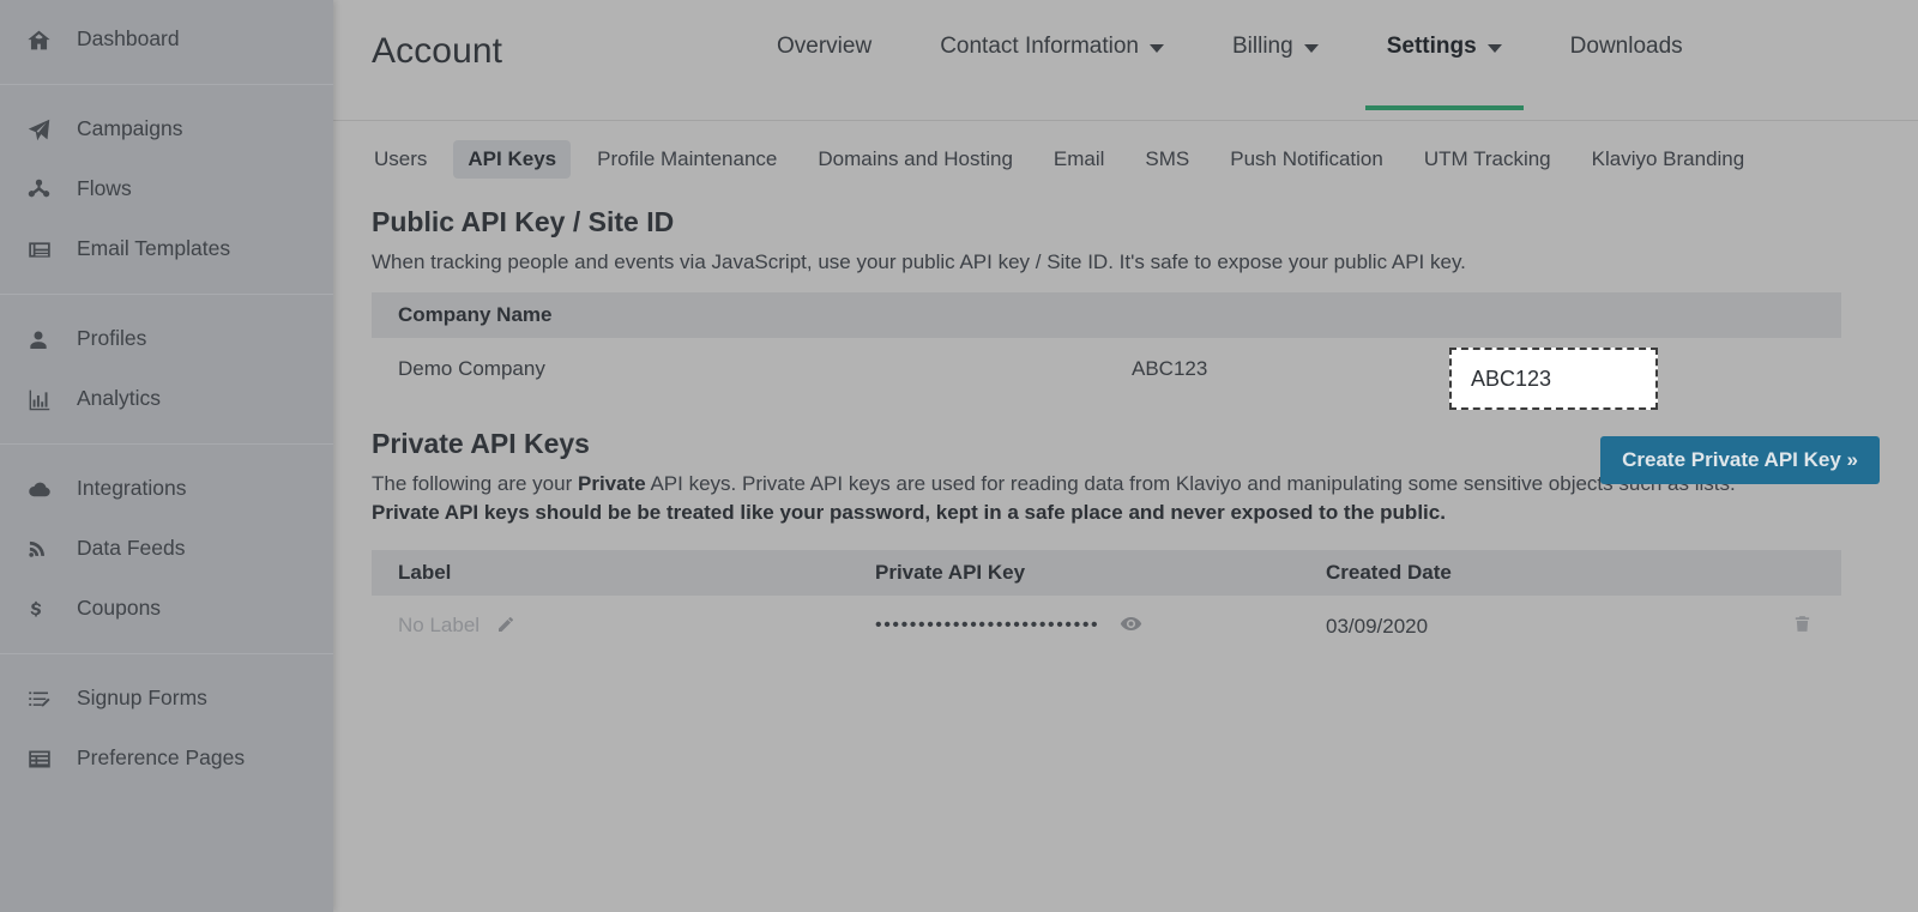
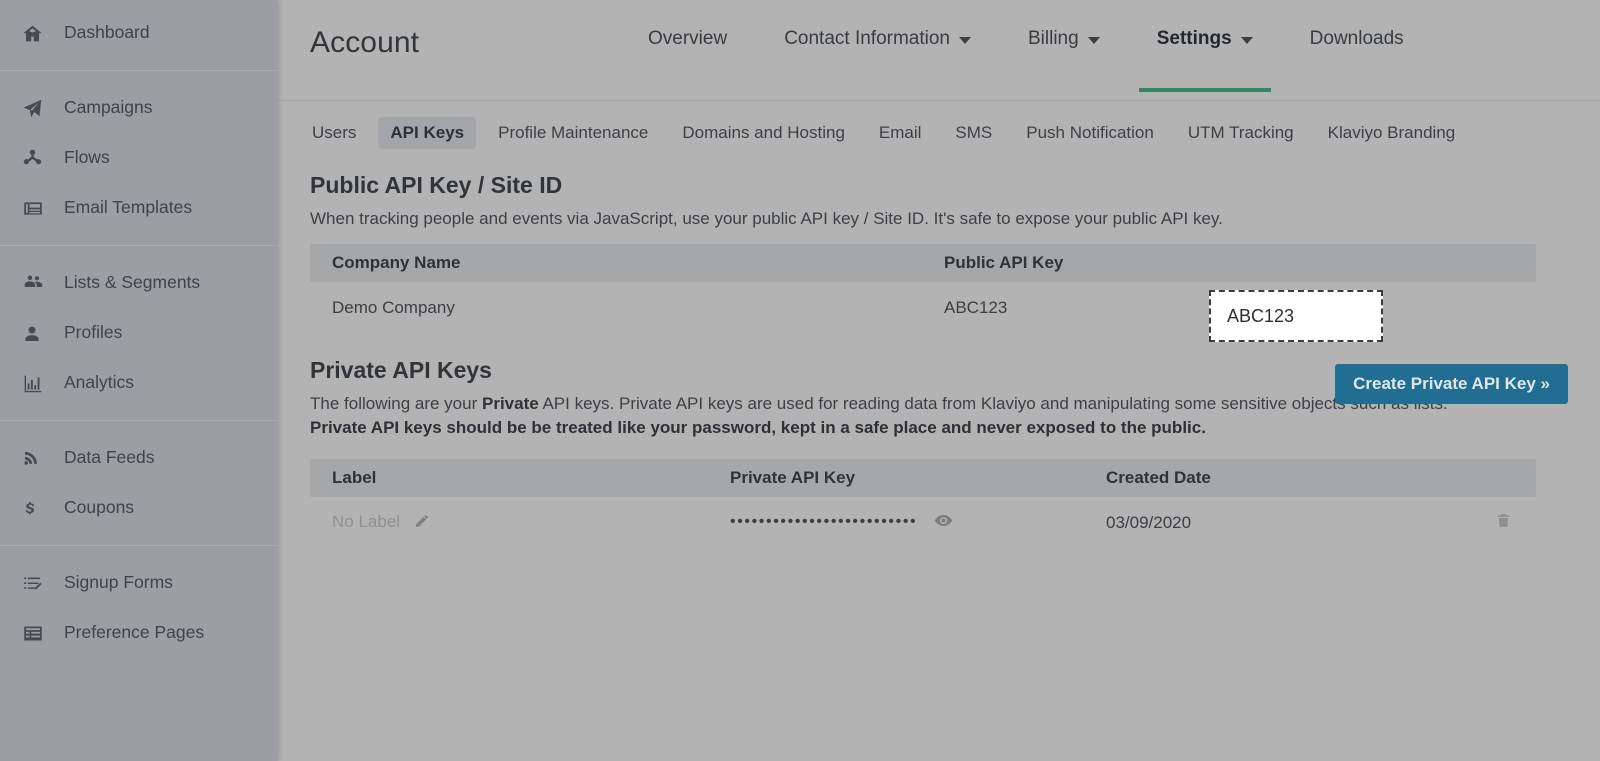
  Dashboard
  Campaigns
  Flows
  Email Templates
+ Lists & Segments
  Profiles
  Analytics
- Integrations
  Data Feeds
  Coupons
  Signup Forms
  Preference Pages
  Account
  Overview
  Contact Information
  Billing
  Settings
  Downloads
  Users
  API Keys
  Profile Maintenance
  Domains and Hosting
  Email
  SMS
  Push Notification
  UTM Tracking
  Klaviyo Branding
  Public API Key / Site ID
  When tracking people and events via JavaScript, use your public API key / Site ID. It's safe to expose your public API key.
  Company Name
+ Public API Key
  Demo Company
  ABC123
  Private API Keys
  The following are your Private API keys. Private API keys are used for reading data from Klaviyo and manipulating some sensitive object
  Private API keys should be be treated like your password, kept in a safe place and never exposed to the public.
  Label
  Private API Key
  Created Date
  No Label
  ••••••••••••••••••••••••••
  03/09/2020
  Create Private API Key »
  ABC123
